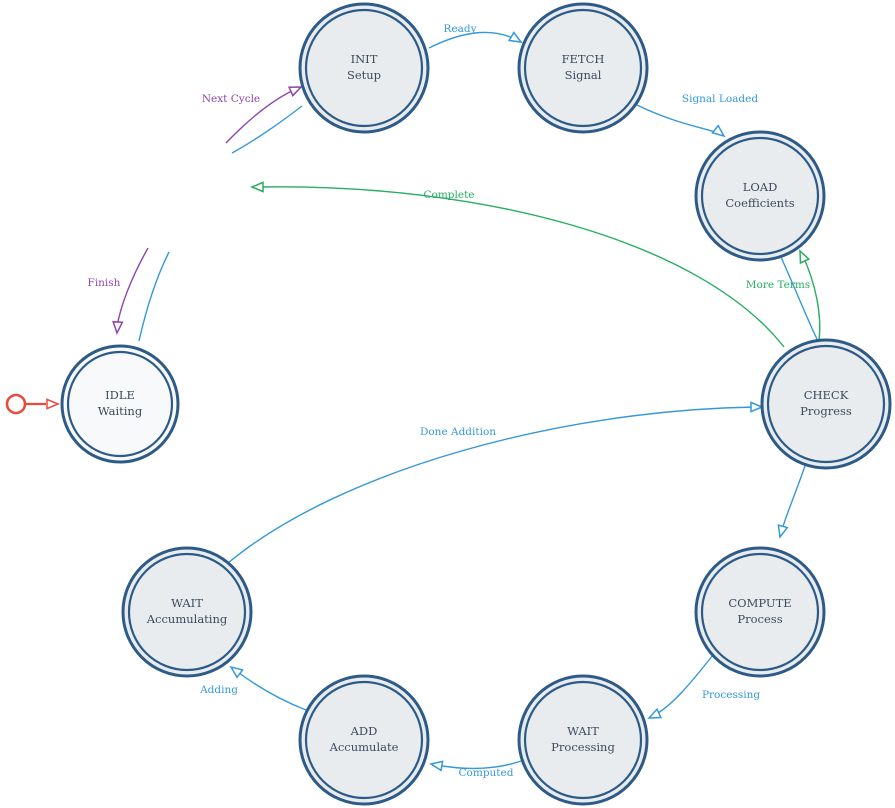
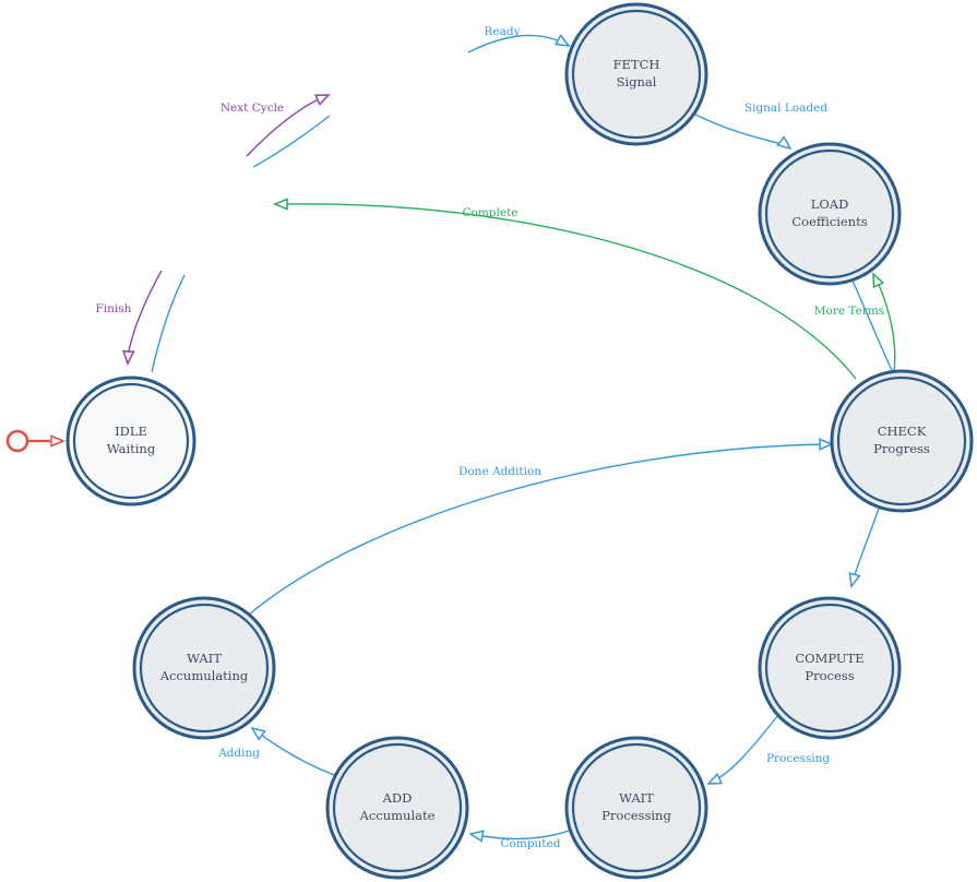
  Ready
  Signal Loaded
  More Terms
  Processing
  Computed
  Adding
  Done Addition
  Complete
  Next Cycle
  Finish
  IDLE
  Waiting
- INIT
- Setup
  FETCH
  Signal
  LOAD
  Coefficients
  CHECK
  Progress
  COMPUTE
  Process
  WAIT
  Processing
  ADD
  Accumulate
  WAIT
  Accumulating
